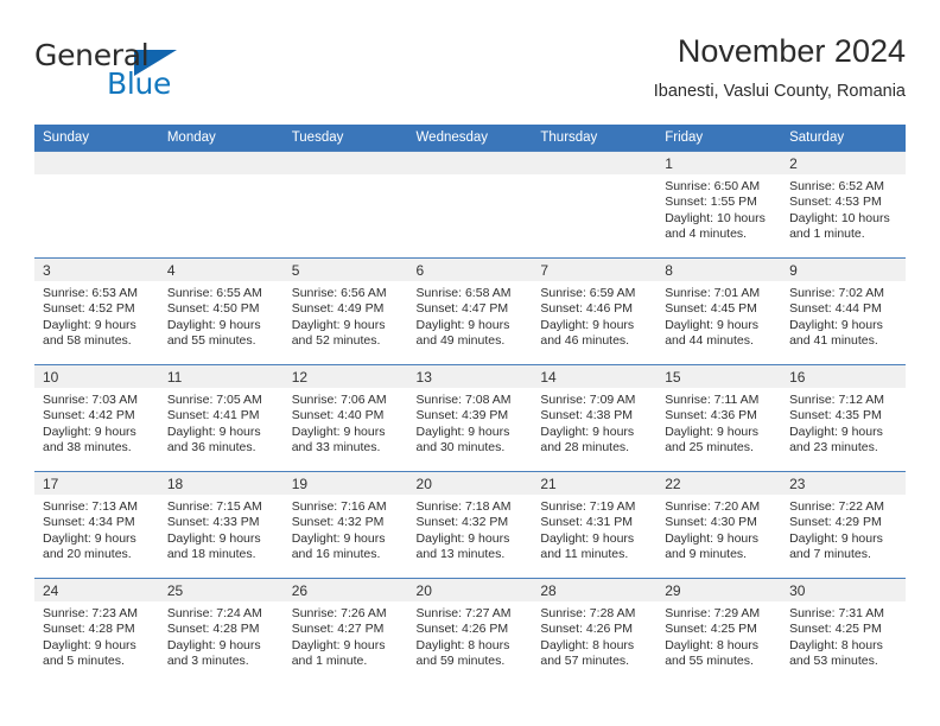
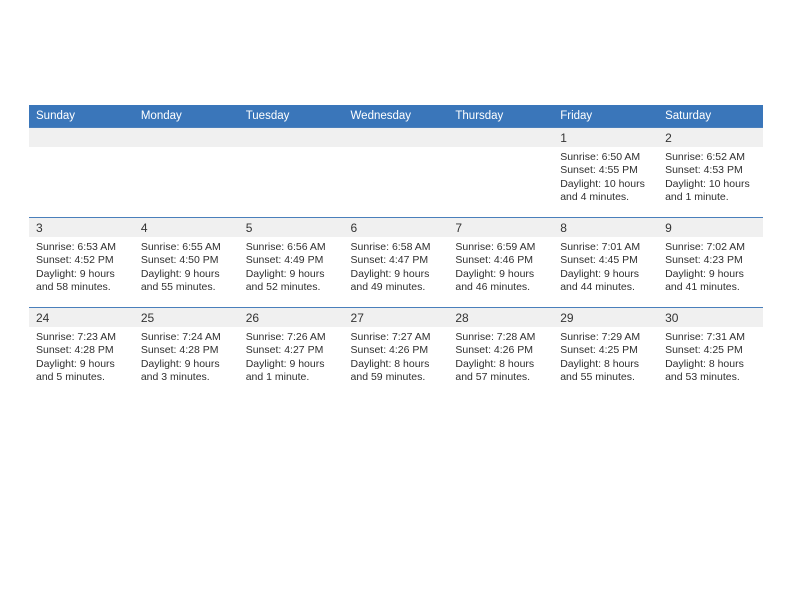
- General
- Blue
- November 2024
- Ibanesti, Vaslui County, Romania
  Sunday	Monday	Tuesday	Wednesday	Thursday	Friday	Saturday
- 					1Sunrise: 6:50 AMSunset: 1:55 PMDaylight: 10 hoursand 4 minutes.	2Sunrise: 6:52 AMSunset: 4:53 PMDaylight: 10 hoursand 1 minute.
+ 					1Sunrise: 6:50 AMSunset: 4:55 PMDaylight: 10 hoursand 4 minutes.	2Sunrise: 6:52 AMSunset: 4:53 PMDaylight: 10 hoursand 1 minute.
- 3Sunrise: 6:53 AMSunset: 4:52 PMDaylight: 9 hoursand 58 minutes.	4Sunrise: 6:55 AMSunset: 4:50 PMDaylight: 9 hoursand 55 minutes.	5Sunrise: 6:56 AMSunset: 4:49 PMDaylight: 9 hoursand 52 minutes.	6Sunrise: 6:58 AMSunset: 4:47 PMDaylight: 9 hoursand 49 minutes.	7Sunrise: 6:59 AMSunset: 4:46 PMDaylight: 9 hoursand 46 minutes.	8Sunrise: 7:01 AMSunset: 4:45 PMDaylight: 9 hoursand 44 minutes.	9Sunrise: 7:02 AMSunset: 4:44 PMDaylight: 9 hoursand 41 minutes.
+ 3Sunrise: 6:53 AMSunset: 4:52 PMDaylight: 9 hoursand 58 minutes.	4Sunrise: 6:55 AMSunset: 4:50 PMDaylight: 9 hoursand 55 minutes.	5Sunrise: 6:56 AMSunset: 4:49 PMDaylight: 9 hoursand 52 minutes.	6Sunrise: 6:58 AMSunset: 4:47 PMDaylight: 9 hoursand 49 minutes.	7Sunrise: 6:59 AMSunset: 4:46 PMDaylight: 9 hoursand 46 minutes.	8Sunrise: 7:01 AMSunset: 4:45 PMDaylight: 9 hoursand 44 minutes.	9Sunrise: 7:02 AMSunset: 4:23 PMDaylight: 9 hoursand 41 minutes.
- 10Sunrise: 7:03 AMSunset: 4:42 PMDaylight: 9 hoursand 38 minutes.	11Sunrise: 7:05 AMSunset: 4:41 PMDaylight: 9 hoursand 36 minutes.	12Sunrise: 7:06 AMSunset: 4:40 PMDaylight: 9 hoursand 33 minutes.	13Sunrise: 7:08 AMSunset: 4:39 PMDaylight: 9 hoursand 30 minutes.	14Sunrise: 7:09 AMSunset: 4:38 PMDaylight: 9 hoursand 28 minutes.	15Sunrise: 7:11 AMSunset: 4:36 PMDaylight: 9 hoursand 25 minutes.	16Sunrise: 7:12 AMSunset: 4:35 PMDaylight: 9 hoursand 23 minutes.
- 17Sunrise: 7:13 AMSunset: 4:34 PMDaylight: 9 hoursand 20 minutes.	18Sunrise: 7:15 AMSunset: 4:33 PMDaylight: 9 hoursand 18 minutes.	19Sunrise: 7:16 AMSunset: 4:32 PMDaylight: 9 hoursand 16 minutes.	20Sunrise: 7:18 AMSunset: 4:32 PMDaylight: 9 hoursand 13 minutes.	21Sunrise: 7:19 AMSunset: 4:31 PMDaylight: 9 hoursand 11 minutes.	22Sunrise: 7:20 AMSunset: 4:30 PMDaylight: 9 hoursand 9 minutes.	23Sunrise: 7:22 AMSunset: 4:29 PMDaylight: 9 hoursand 7 minutes.
- 24Sunrise: 7:23 AMSunset: 4:28 PMDaylight: 9 hoursand 5 minutes.	25Sunrise: 7:24 AMSunset: 4:28 PMDaylight: 9 hoursand 3 minutes.	26Sunrise: 7:26 AMSunset: 4:27 PMDaylight: 9 hoursand 1 minute.	20Sunrise: 7:27 AMSunset: 4:26 PMDaylight: 8 hoursand 59 minutes.	28Sunrise: 7:28 AMSunset: 4:26 PMDaylight: 8 hoursand 57 minutes.	29Sunrise: 7:29 AMSunset: 4:25 PMDaylight: 8 hoursand 55 minutes.	30Sunrise: 7:31 AMSunset: 4:25 PMDaylight: 8 hoursand 53 minutes.
+ 24Sunrise: 7:23 AMSunset: 4:28 PMDaylight: 9 hoursand 5 minutes.	25Sunrise: 7:24 AMSunset: 4:28 PMDaylight: 9 hoursand 3 minutes.	26Sunrise: 7:26 AMSunset: 4:27 PMDaylight: 9 hoursand 1 minute.	27Sunrise: 7:27 AMSunset: 4:26 PMDaylight: 8 hoursand 59 minutes.	28Sunrise: 7:28 AMSunset: 4:26 PMDaylight: 8 hoursand 57 minutes.	29Sunrise: 7:29 AMSunset: 4:25 PMDaylight: 8 hoursand 55 minutes.	30Sunrise: 7:31 AMSunset: 4:25 PMDaylight: 8 hoursand 53 minutes.
